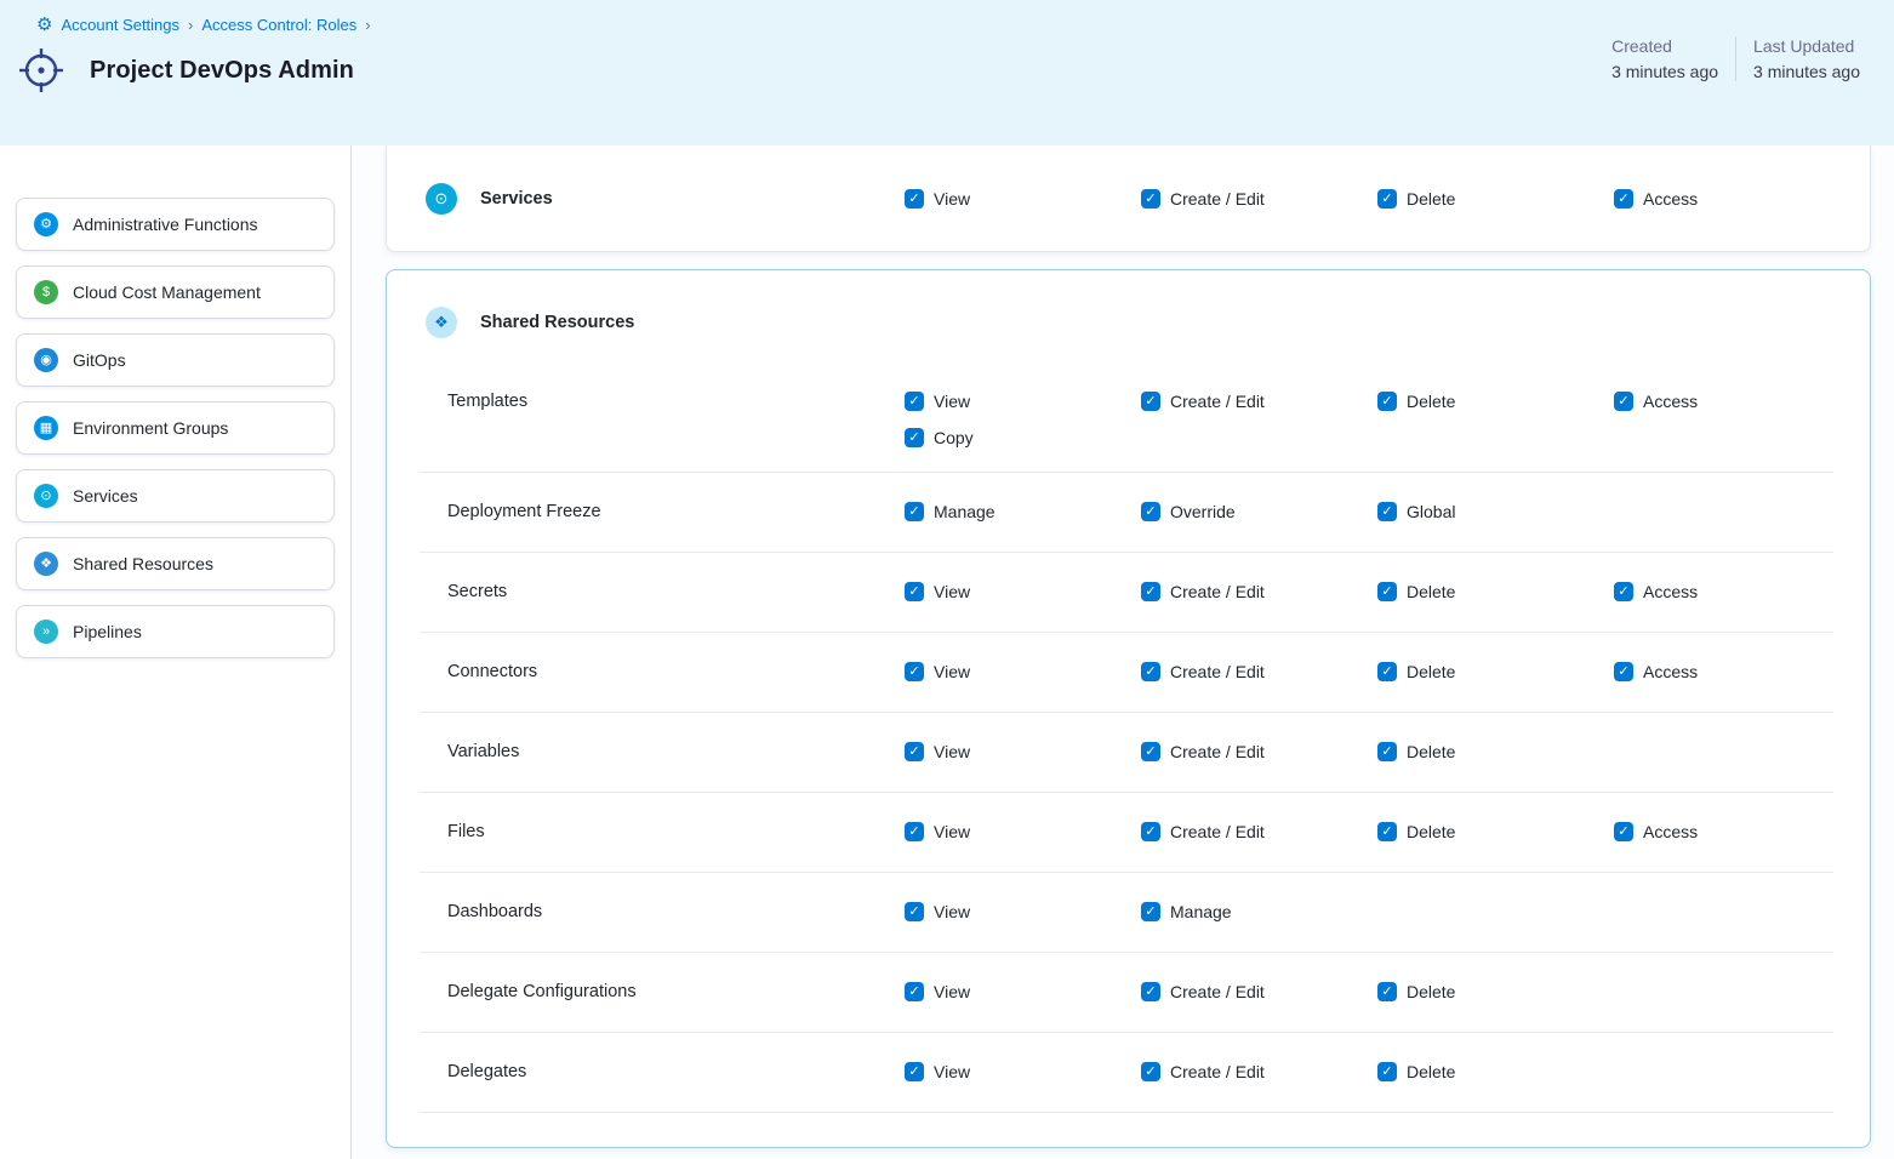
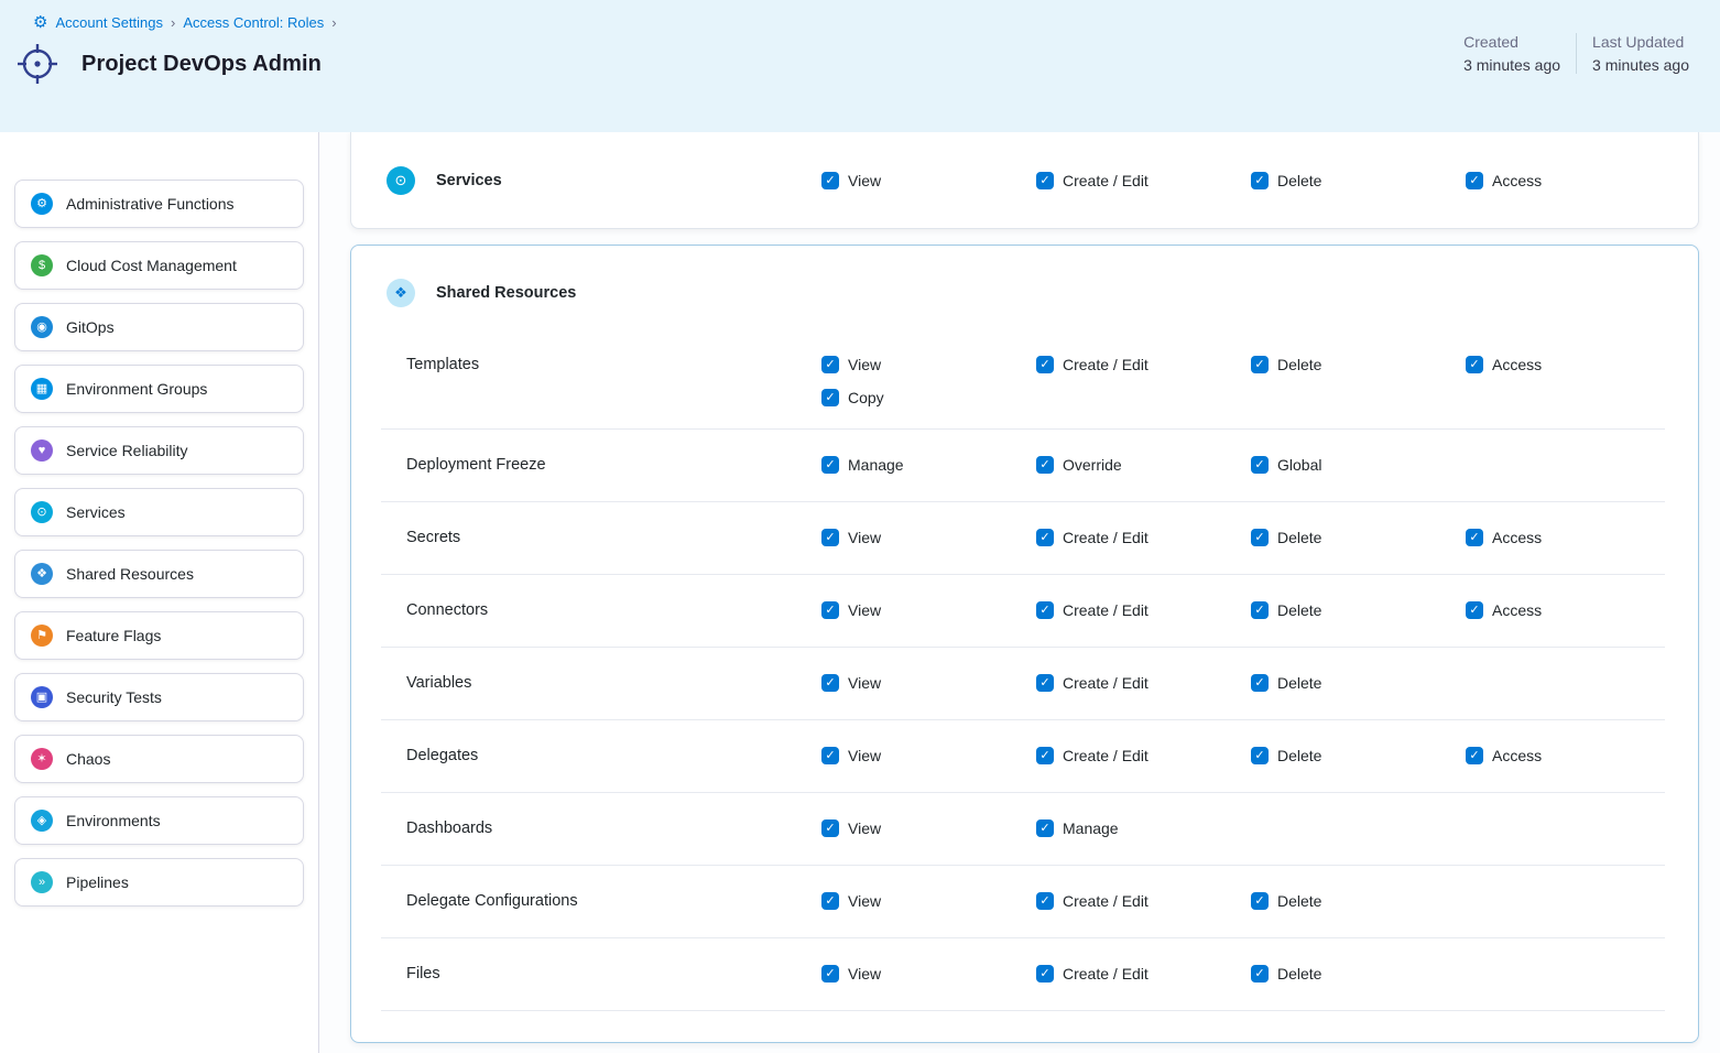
  ⚙
  Account Settings
  ›
  Access Control: Roles
  ›
  Project DevOps Admin
  Created
  3 minutes ago
  Last Updated
  3 minutes ago
  ⚙
  Administrative Functions
  $
  Cloud Cost Management
  ◉
  GitOps
  ▦
  Environment Groups
+ ♥
+ Service Reliability
  ⊙
  Services
  ❖
  Shared Resources
+ ⚑
+ Feature Flags
+ ▣
+ Security Tests
+ ✶
+ Chaos
+ ◈
+ Environments
  »
  Pipelines
  ⊙
  Services
  ✓
  View
  ✓
  Create / Edit
  ✓
  Delete
  ✓
  Access
  ❖
  Shared Resources
  Templates
  ✓
  View
  ✓
  Copy
  ✓
  Create / Edit
  ✓
  Delete
  ✓
  Access
  Deployment Freeze
  ✓
  Manage
  ✓
  Override
  ✓
  Global
  Secrets
  ✓
  View
  ✓
  Create / Edit
  ✓
  Delete
  ✓
  Access
  Connectors
  ✓
  View
  ✓
  Create / Edit
  ✓
  Delete
  ✓
  Access
  Variables
  ✓
  View
  ✓
  Create / Edit
  ✓
  Delete
- Files
+ Delegates
  ✓
  View
  ✓
  Create / Edit
  ✓
  Delete
  ✓
  Access
  Dashboards
  ✓
  View
  ✓
  Manage
  Delegate Configurations
  ✓
  View
  ✓
  Create / Edit
  ✓
  Delete
- Delegates
+ Files
  ✓
  View
  ✓
  Create / Edit
  ✓
  Delete
